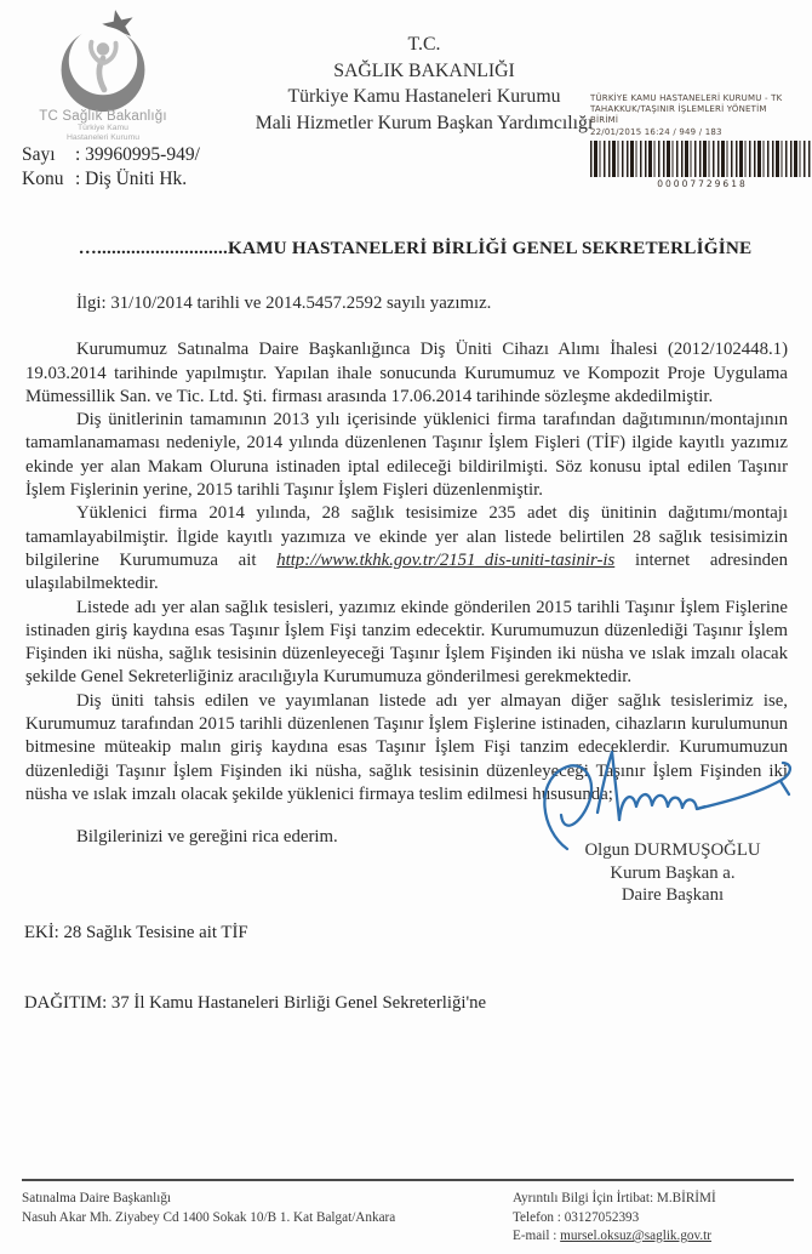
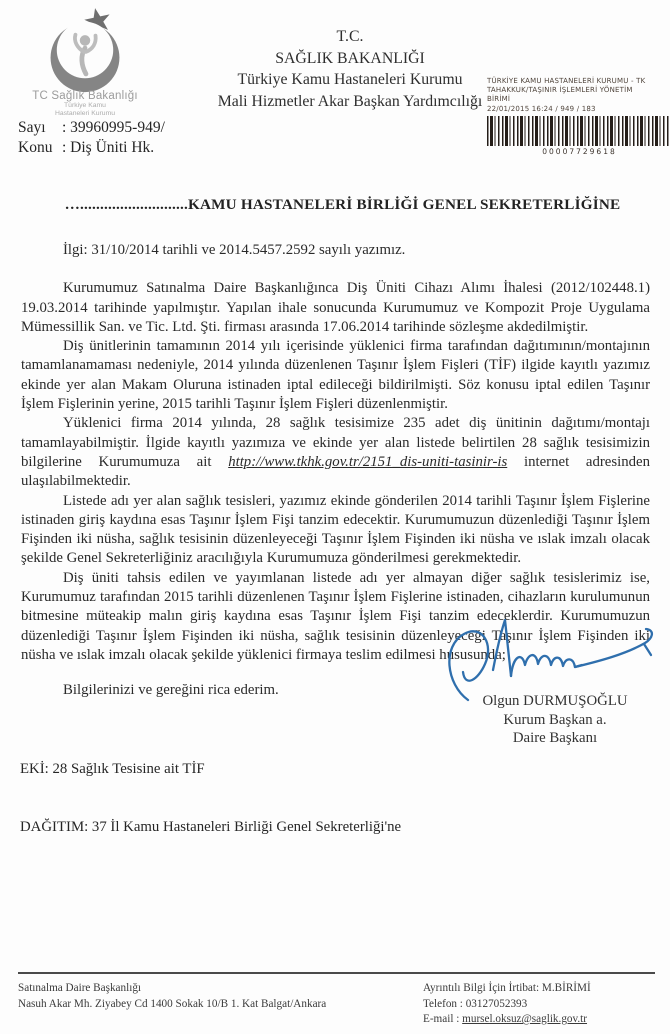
  TC Sağlık Bakanlığı
  T.C.
  SAĞLIK BAKANLIĞI
  Türkiye Kamu Hastaneleri Kurumu
- Mali Hizmetler Kurum Başkan Yardımcılığı
+ Mali Hizmetler Akar Başkan Yardımcılığı
  TÜRKİYE KAMU HASTANELERİ KURUMU - TK
  TAHAKKUK/TAŞINIR İŞLEMLERİ YÖNETİM
  BİRİMİ
  22/01/2015 16:24 / 949 / 183
  00007729618
  Sayı : 39960995-949/
  Konu : Diş Üniti Hk.
  …...........................KAMU HASTANELERİ BİRLİĞİ GENEL SEKRETERLİĞİNE
  İlgi: 31/10/2014 tarihli ve 2014.5457.2592 sayılı yazımız.
  Kurumumuz Satınalma Daire Başkanlığınca Diş Üniti Cihazı Alımı İhalesi (2012/102448.1) 19.03.2014 tarihinde yapılmıştır. Yapılan ihale sonucunda Kurumumuz ve Kompozit Proje Uygulama Mümessillik San. ve Tic. Ltd. Şti. firması arasında 17.06.2014 tarihinde sözleşme akdedilmiştir.
- Diş ünitlerinin tamamının 2013 yılı içerisinde yüklenici firma tarafından dağıtımının/montajının tamamlanamaması nedeniyle, 2014 yılında düzenlenen Taşınır İşlem Fişleri (TİF) ilgide kayıtlı yazımız ekinde yer alan Makam Oluruna istinaden iptal edileceği bildirilmişti. Söz konusu iptal edilen Taşınır İşlem Fişlerinin yerine, 2015 tarihli Taşınır İşlem Fişleri düzenlenmiştir.
+ Diş ünitlerinin tamamının 2014 yılı içerisinde yüklenici firma tarafından dağıtımının/montajının tamamlanamaması nedeniyle, 2014 yılında düzenlenen Taşınır İşlem Fişleri (TİF) ilgide kayıtlı yazımız ekinde yer alan Makam Oluruna istinaden iptal edileceği bildirilmişti. Söz konusu iptal edilen Taşınır İşlem Fişlerinin yerine, 2015 tarihli Taşınır İşlem Fişleri düzenlenmiştir.
  Yüklenici firma 2014 yılında, 28 sağlık tesisimize 235 adet diş ünitinin dağıtımı/montajı tamamlayabilmiştir. İlgide kayıtlı yazımıza ve ekinde yer alan listede belirtilen 28 sağlık tesisimizin bilgilerine Kurumumuza ait http://www.tkhk.gov.tr/2151_dis-uniti-tasinir-is internet adresinden ulaşılabilmektedir.
- Listede adı yer alan sağlık tesisleri, yazımız ekinde gönderilen 2015 tarihli Taşınır İşlem Fişlerine istinaden giriş kaydına esas Taşınır İşlem Fişi tanzim edecektir. Kurumumuzun düzenlediği Taşınır İşlem Fişinden iki nüsha, sağlık tesisinin düzenleyeceği Taşınır İşlem Fişinden iki nüsha ve ıslak imzalı olacak şekilde Genel Sekreterliğiniz aracılığıyla Kurumumuza gönderilmesi gerekmektedir.
+ Listede adı yer alan sağlık tesisleri, yazımız ekinde gönderilen 2014 tarihli Taşınır İşlem Fişlerine istinaden giriş kaydına esas Taşınır İşlem Fişi tanzim edecektir. Kurumumuzun düzenlediği Taşınır İşlem Fişinden iki nüsha, sağlık tesisinin düzenleyeceği Taşınır İşlem Fişinden iki nüsha ve ıslak imzalı olacak şekilde Genel Sekreterliğiniz aracılığıyla Kurumumuza gönderilmesi gerekmektedir.
  Diş üniti tahsis edilen ve yayımlanan listede adı yer almayan diğer sağlık tesislerimiz ise, Kurumumuz tarafından 2015 tarihli düzenlenen Taşınır İşlem Fişlerine istinaden, cihazların kurulumunun bitmesine müteakip malın giriş kaydına esas Taşınır İşlem Fişi tanzim edeceklerdir. Kurumumuzun düzenlediği Taşınır İşlem Fişinden iki nüsha, sağlık tesisinin düzenleyeceğ Taşınır İşlem Fişinden iki nüsha ve ıslak imzalı olacak şekilde yüklenici firmaya teslim edilmesi hsusunda;
  Bilgilerinizi ve gereğini rica ederim.
  Olgun DURMUŞOĞLU
  Kurum Başkan a.
  Daire Başkanı
  EKİ: 28 Sağlık Tesisine ait TİF
  DAĞITIM: 37 İl Kamu Hastaneleri Birliği Genel Sekreterliği'ne
  Satınalma Daire Başkanlığı
  Nasuh Akar Mh. Ziyabey Cd 1400 Sokak 10/B 1. Kat Balgat/Ankara
  Ayrıntılı Bilgi İçin İrtibat: M.BİRİMİ
  Telefon : 03127052393
  E-mail : mursel.oksuz@saglik.gov.tr
